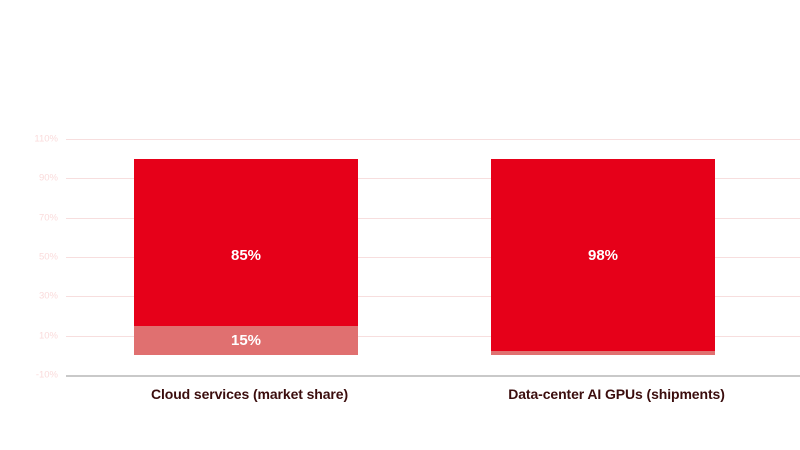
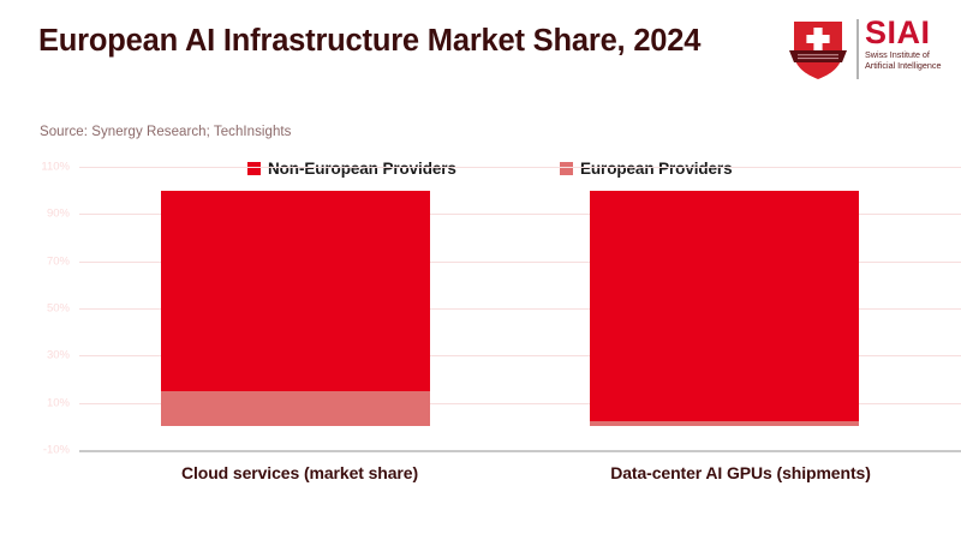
+ European AI Infrastructure Market Share, 2024
+ Source: Synergy Research; TechInsights
+ SIAI
+ Swiss Institute of
+ Artificial Intelligence
+ Non-European Providers
+ European Providers
  -10%
  10%
  30%
  50%
  70%
  90%
  110%
- 15%
- 85%
- 98%
  Cloud services (market share)
  Data-center AI GPUs (shipments)
